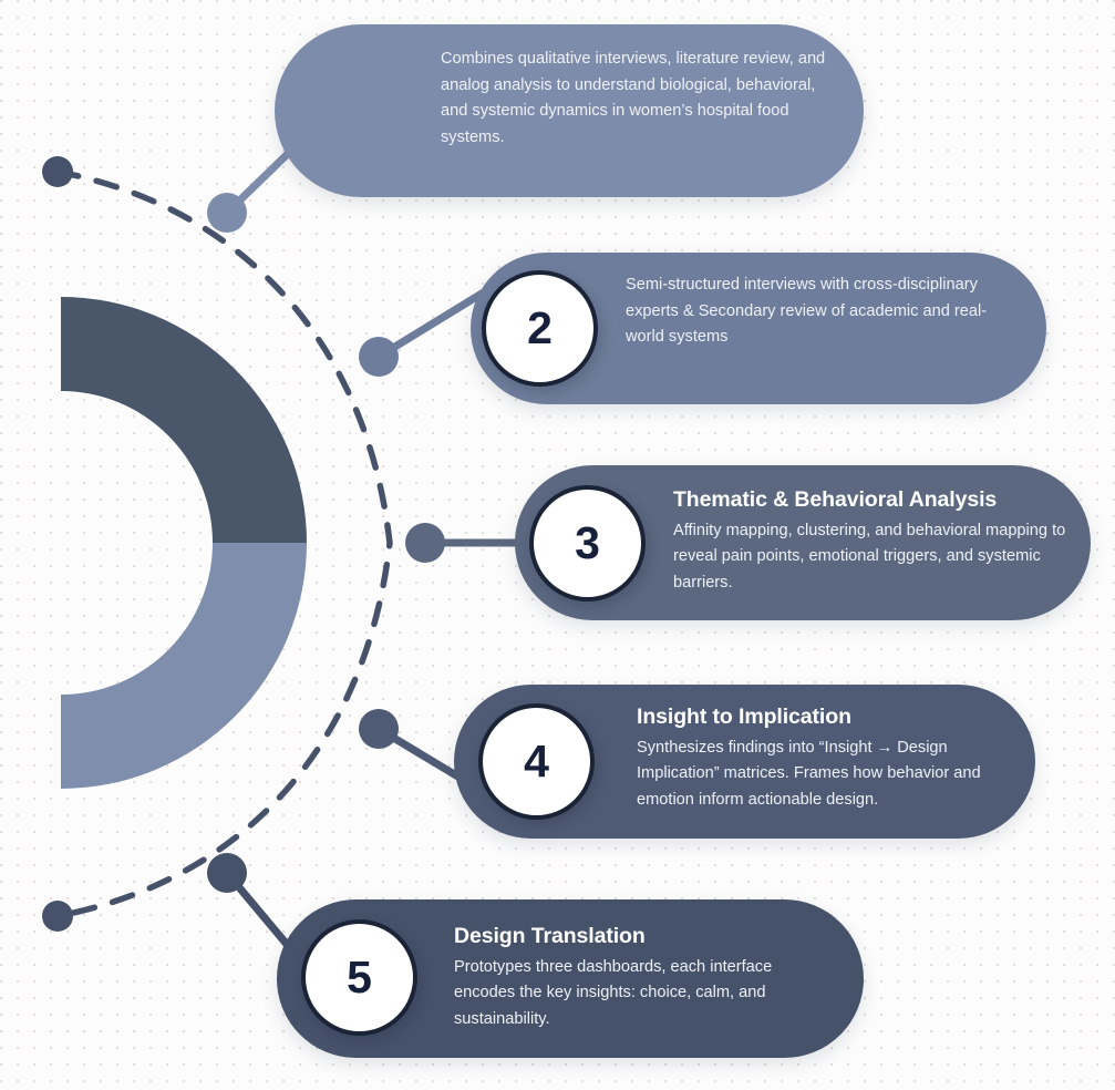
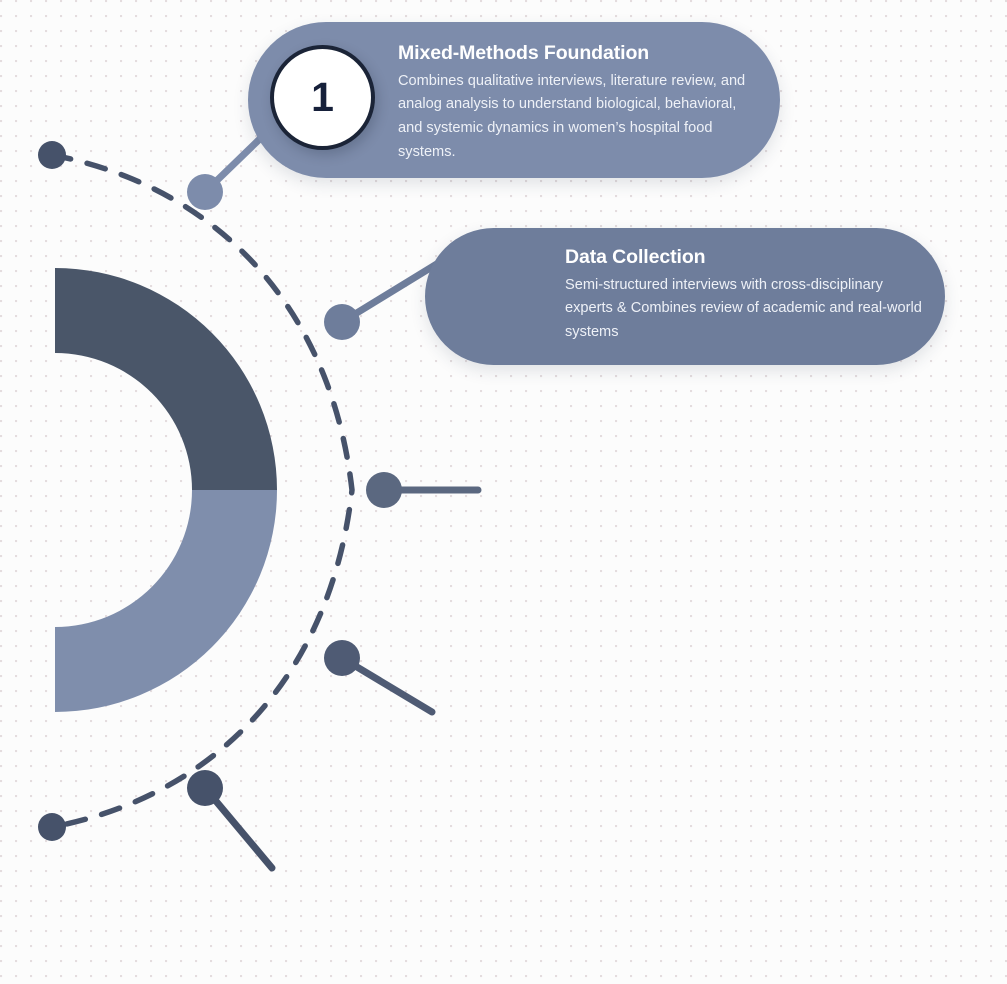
+ Mixed-Methods Foundation
  Combines qualitative interviews, literature review, and analog analysis to understand biological, behavioral, and systemic dynamics in women’s hospital food systems.
+ 1
+ Data Collection
- Semi-structured interviews with cross-disciplinary experts & Secondary review of academic and real-world systems
+ Semi-structured interviews with cross-disciplinary experts & Combines review of academic and real-world systems
- 2
- Thematic & Behavioral Analysis
- Affinity mapping, clustering, and behavioral mapping to reveal pain points, emotional triggers, and systemic barriers.
- 3
- Insight to Implication
- Synthesizes findings into “Insight → Design Implication” matrices. Frames how behavior and emotion inform actionable design.
- 4
- Design Translation
- Prototypes three dashboards, each interface encodes the key insights: choice, calm, and sustainability.
- 5
